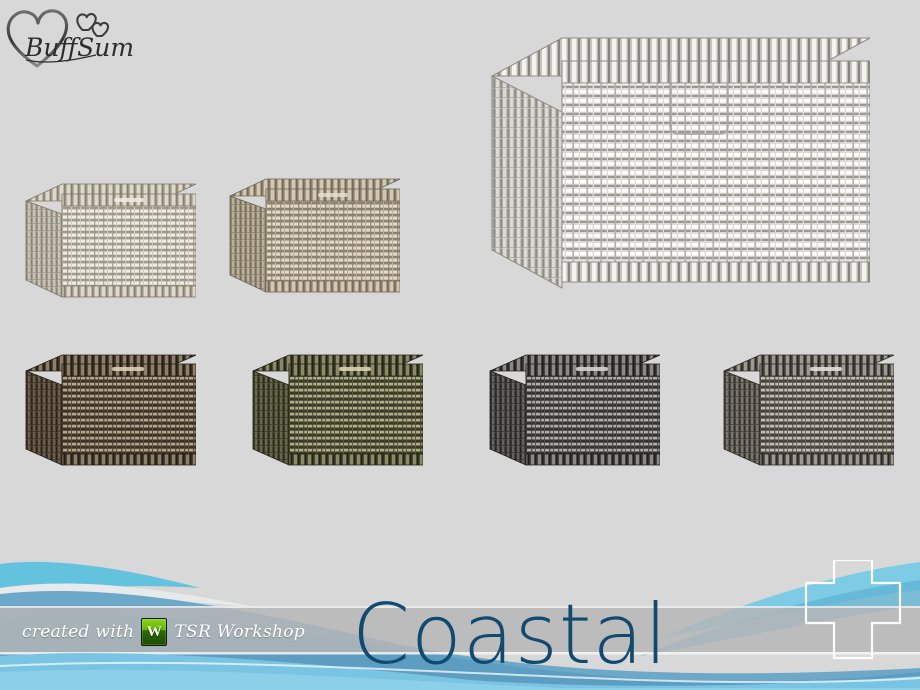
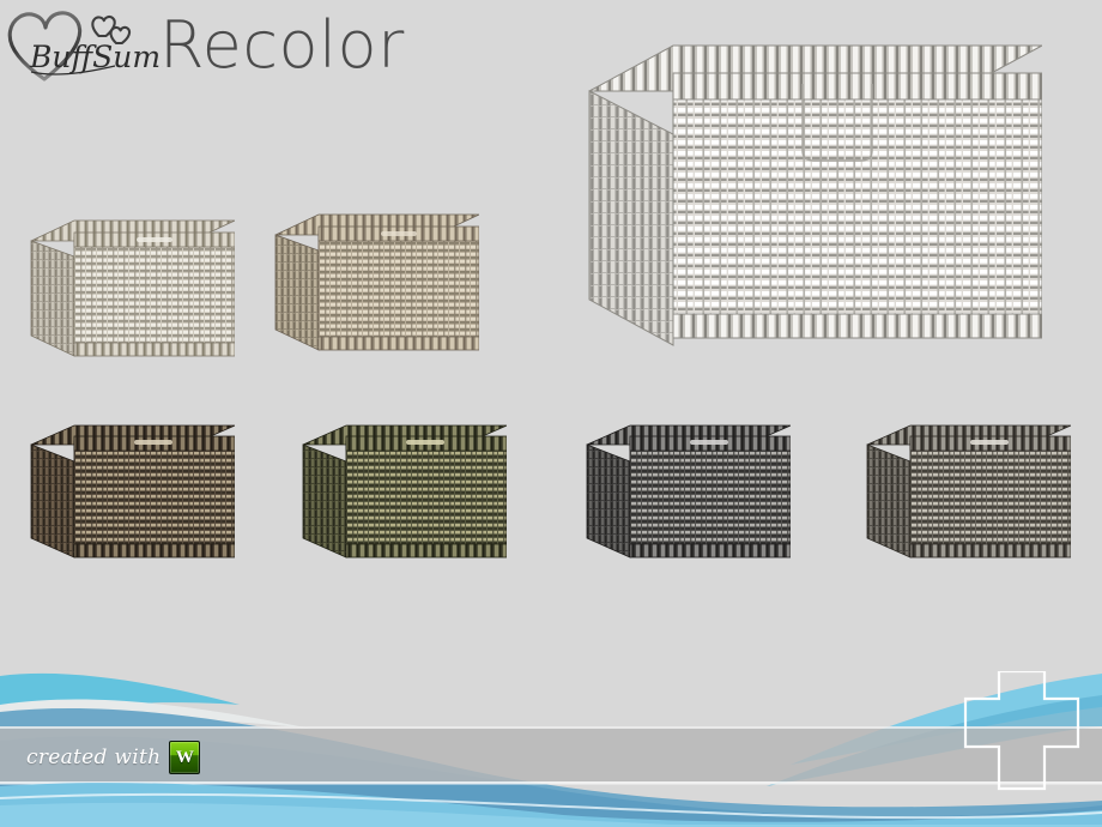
  BuffSum
+ Recolor
  created with
  W
- TSR Workshop
- Coastal
